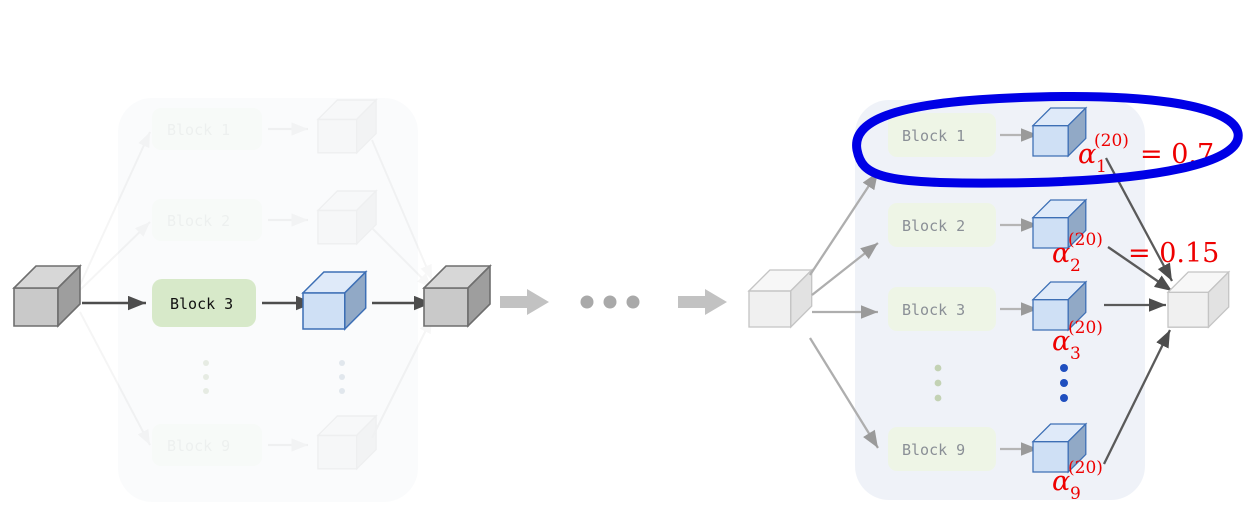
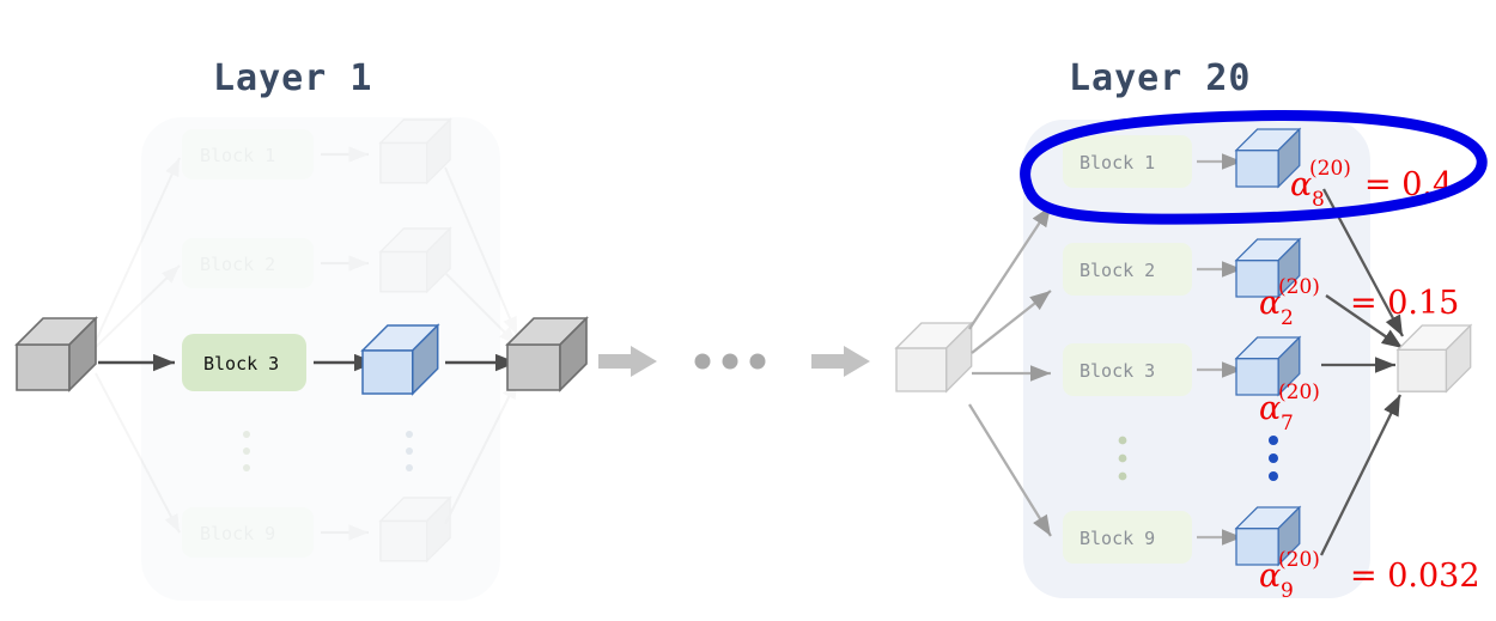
  Block 3
  Block 1
  Block 2
  Block 3
  Block 9
  α
- 1
+ 8
  (20)
- = 0.7
+ = 0.4
  α
  2
  (20)
  = 0.15
  α
- 3
+ 7
  (20)
  α
  9
  (20)
+ = 0.032
+ Layer 1
+ Layer 20
